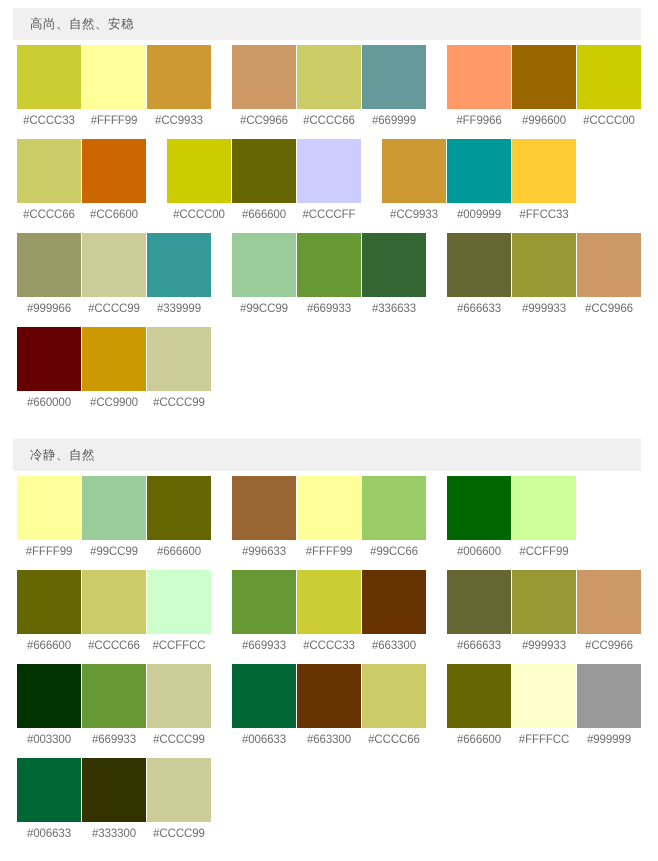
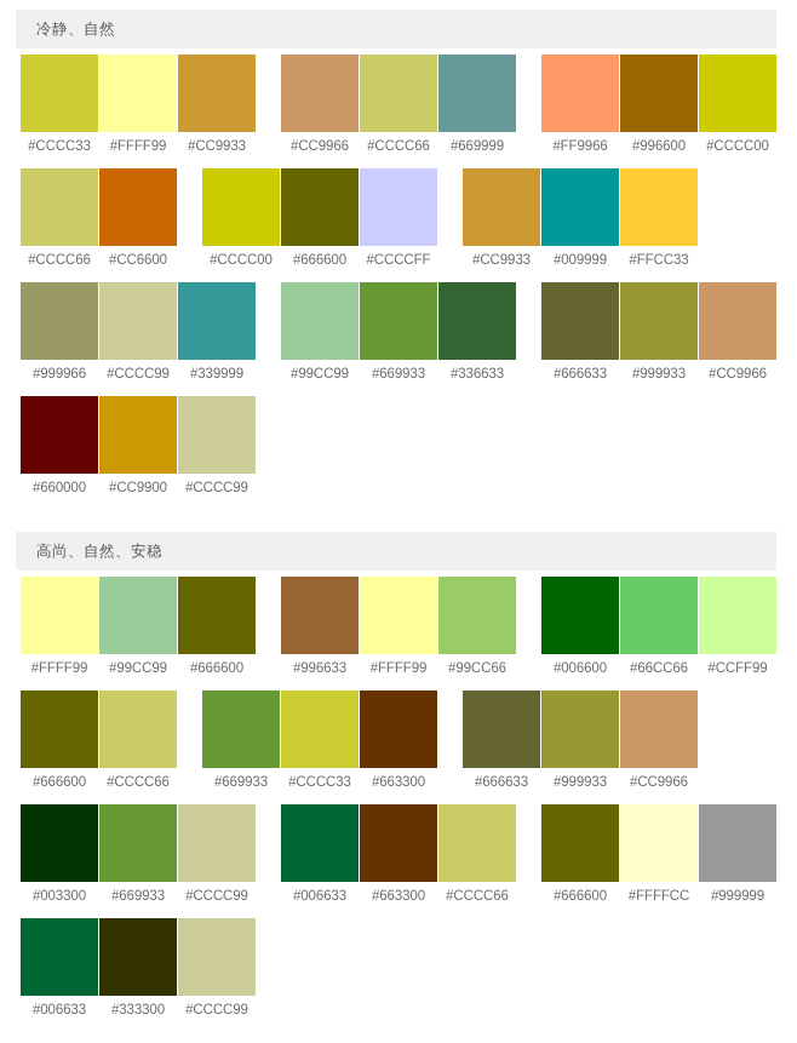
- 高尚、自然、安稳
+ 冷静、自然
  #CCCC33
  #FFFF99
  #CC9933
  #CC9966
  #CCCC66
  #669999
  #FF9966
  #996600
  #CCCC00
  #CCCC66
  #CC6600
  #CCCC00
  #666600
  #CCCCFF
  #CC9933
  #009999
  #FFCC33
  #999966
  #CCCC99
  #339999
  #99CC99
  #669933
  #336633
  #666633
  #999933
  #CC9966
  #660000
  #CC9900
  #CCCC99
- 冷静、自然
+ 高尚、自然、安稳
  #FFFF99
  #99CC99
  #666600
  #996633
  #FFFF99
  #99CC66
  #006600
+ #66CC66
  #CCFF99
  #666600
  #CCCC66
- #CCFFCC
  #669933
  #CCCC33
  #663300
  #666633
  #999933
  #CC9966
  #003300
  #669933
  #CCCC99
  #006633
  #663300
  #CCCC66
  #666600
  #FFFFCC
  #999999
  #006633
  #333300
  #CCCC99
